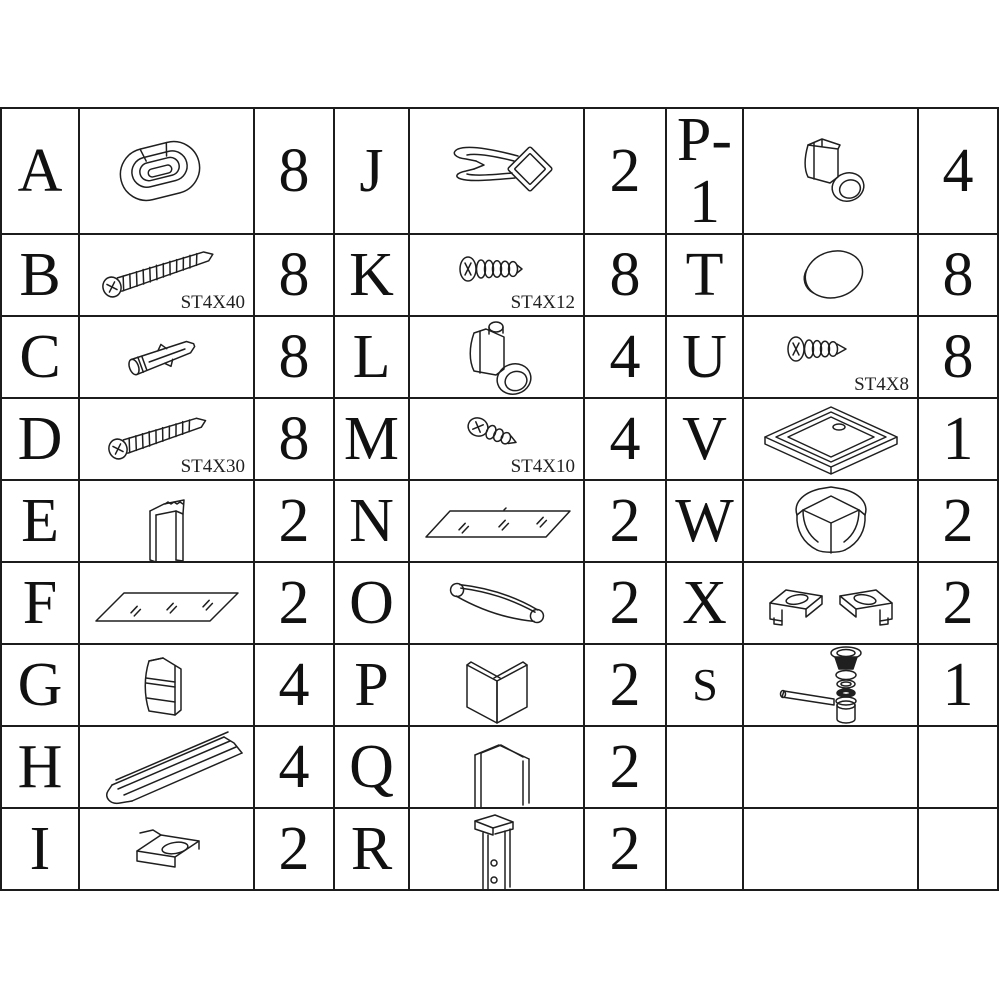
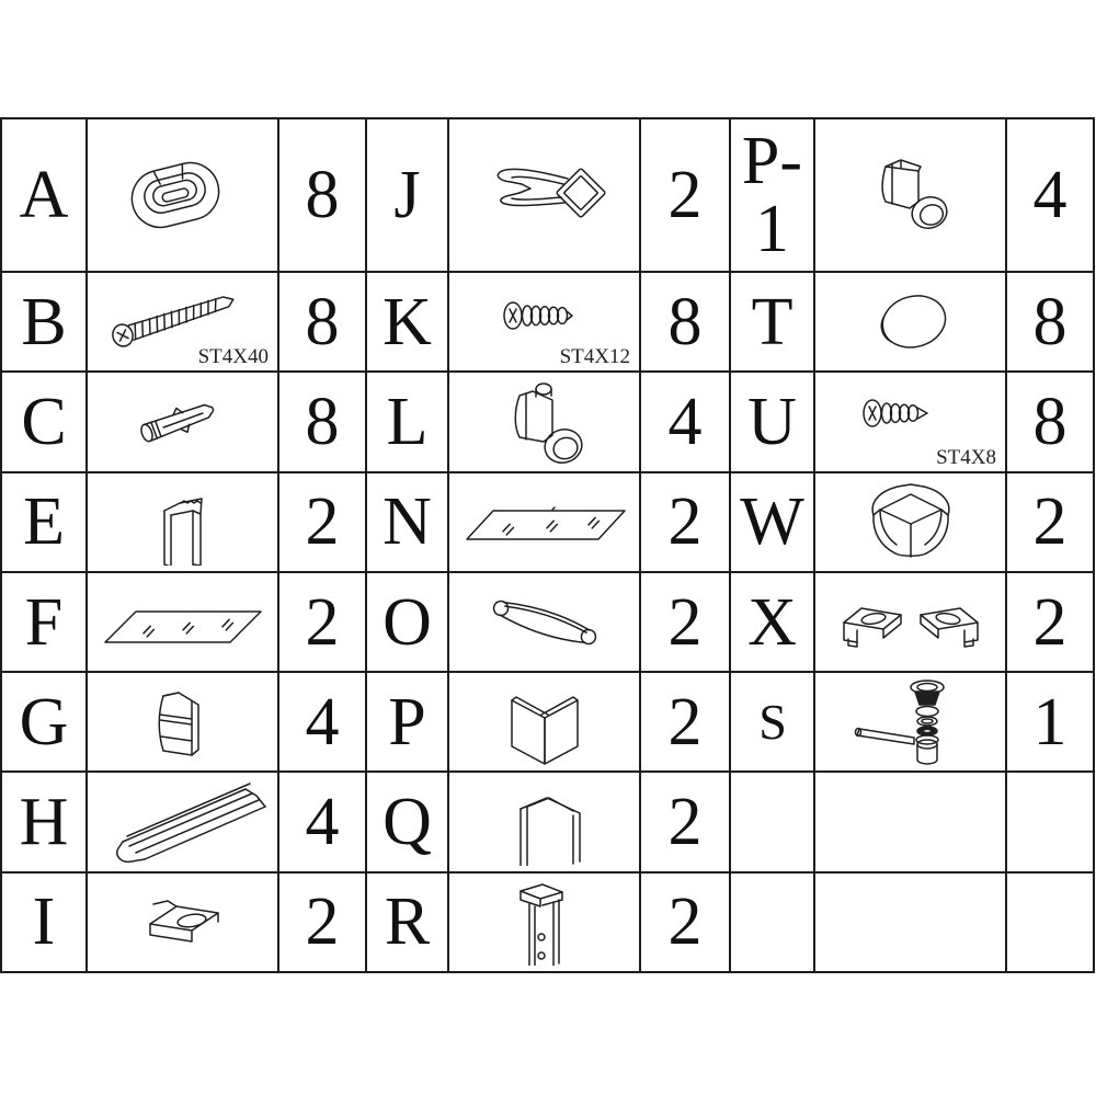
  A		8	J		2	P-1		4
  B	ST4X40	8	K	ST4X12	8	T		8
  C		8	L		4	U	ST4X8	8
- D	ST4X30	8	M	ST4X10	4	V		1
  E		2	N		2	W		2
  F		2	O		2	X		2
  G		4	P		2	S		1
  H		4	Q		2
  I		2	R		2
